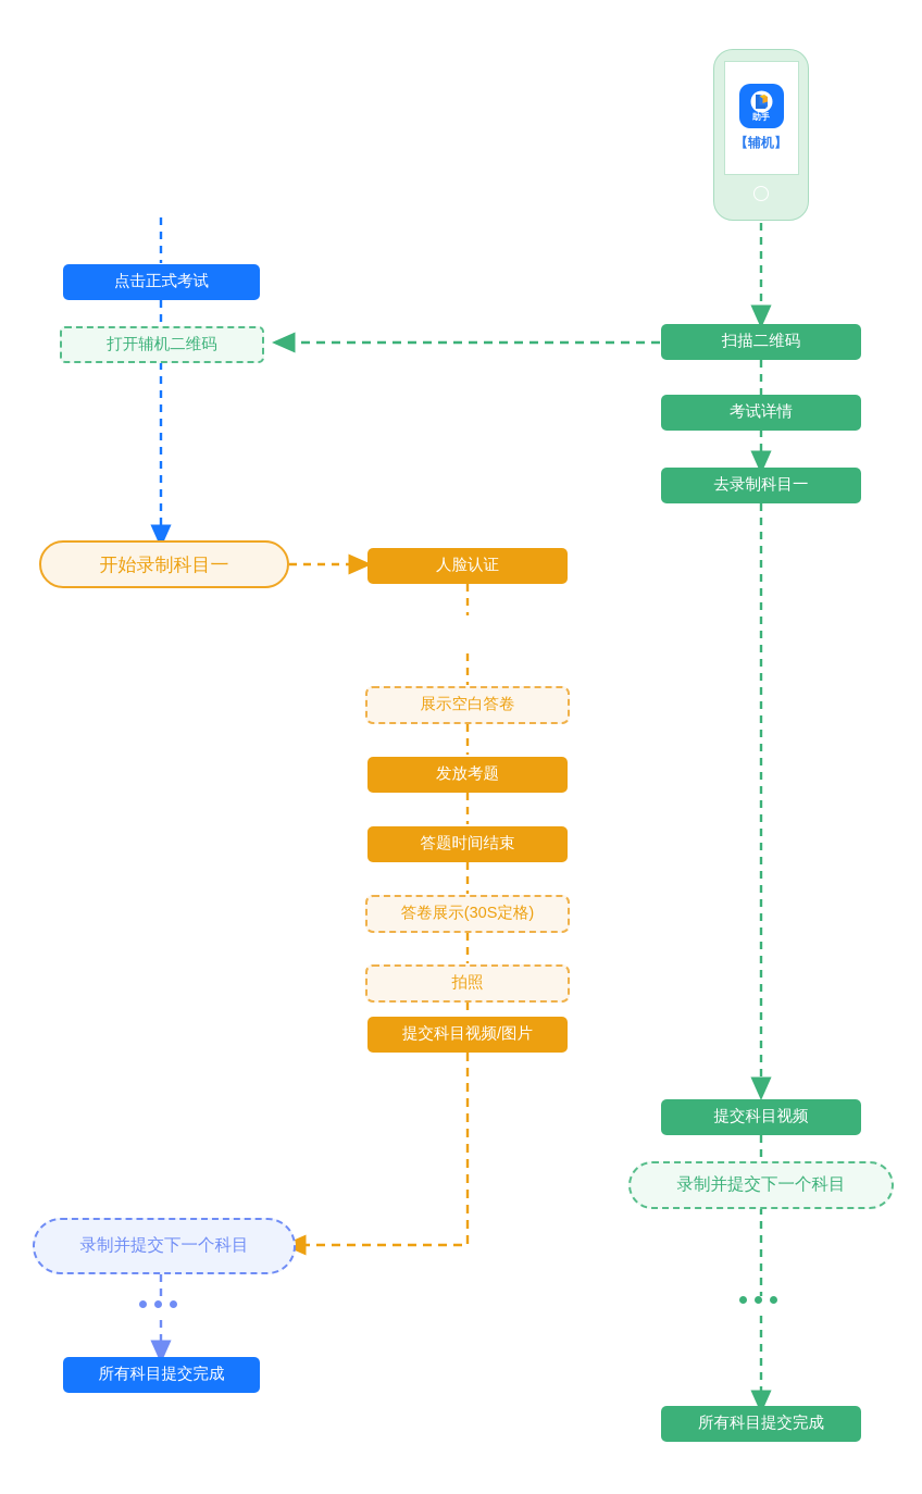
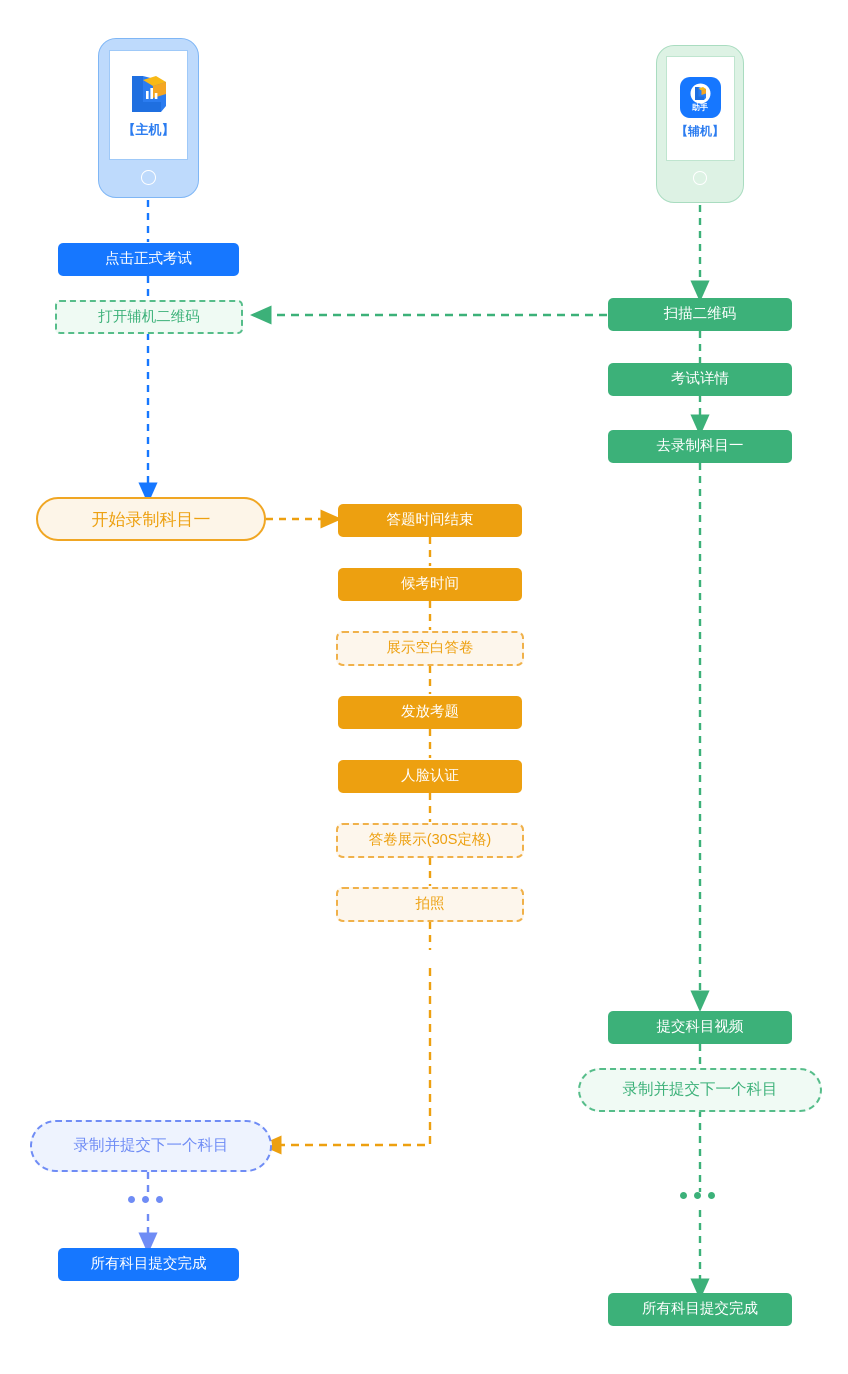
+ 【主机】
  助手
  【辅机】
  点击正式考试
  打开辅机二维码
  开始录制科目一
  录制并提交下一个科目
  所有科目提交完成
- 人脸认证
+ 答题时间结束
+ 候考时间
  展示空白答卷
  发放考题
- 答题时间结束
+ 人脸认证
  答卷展示(30S定格)
  拍照
- 提交科目视频/图片
  扫描二维码
  考试详情
  去录制科目一
  提交科目视频
  录制并提交下一个科目
  所有科目提交完成
